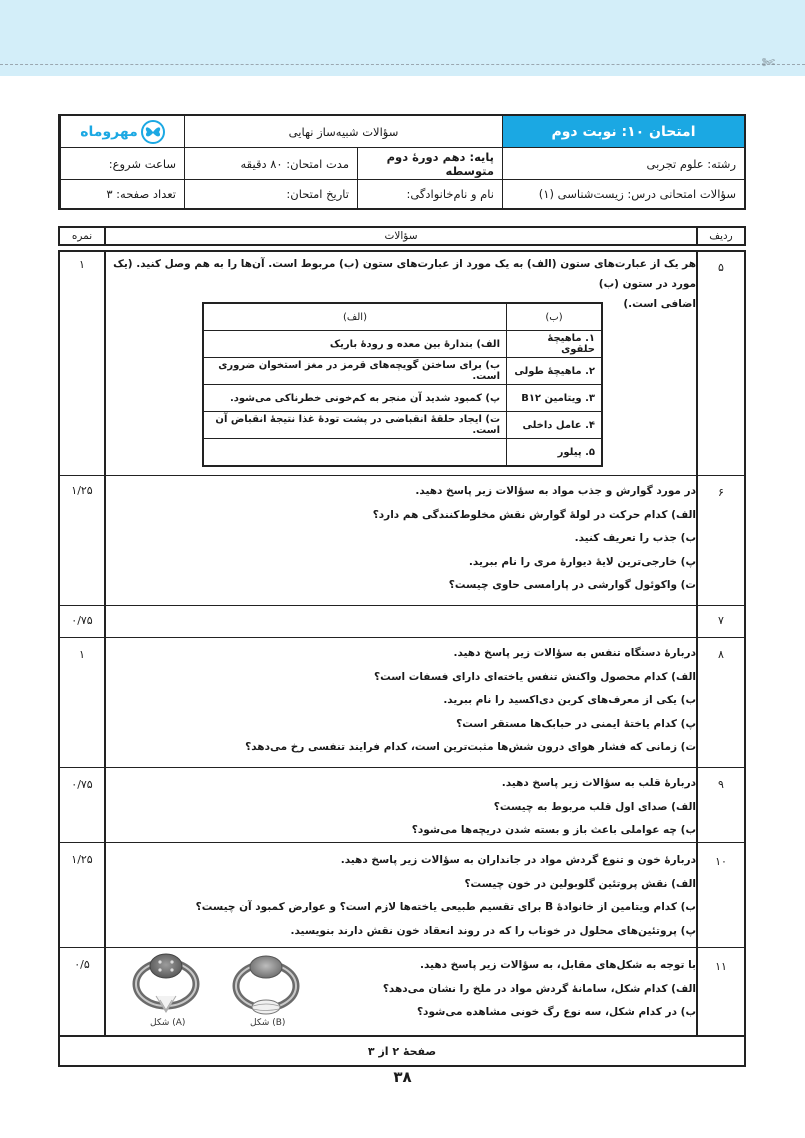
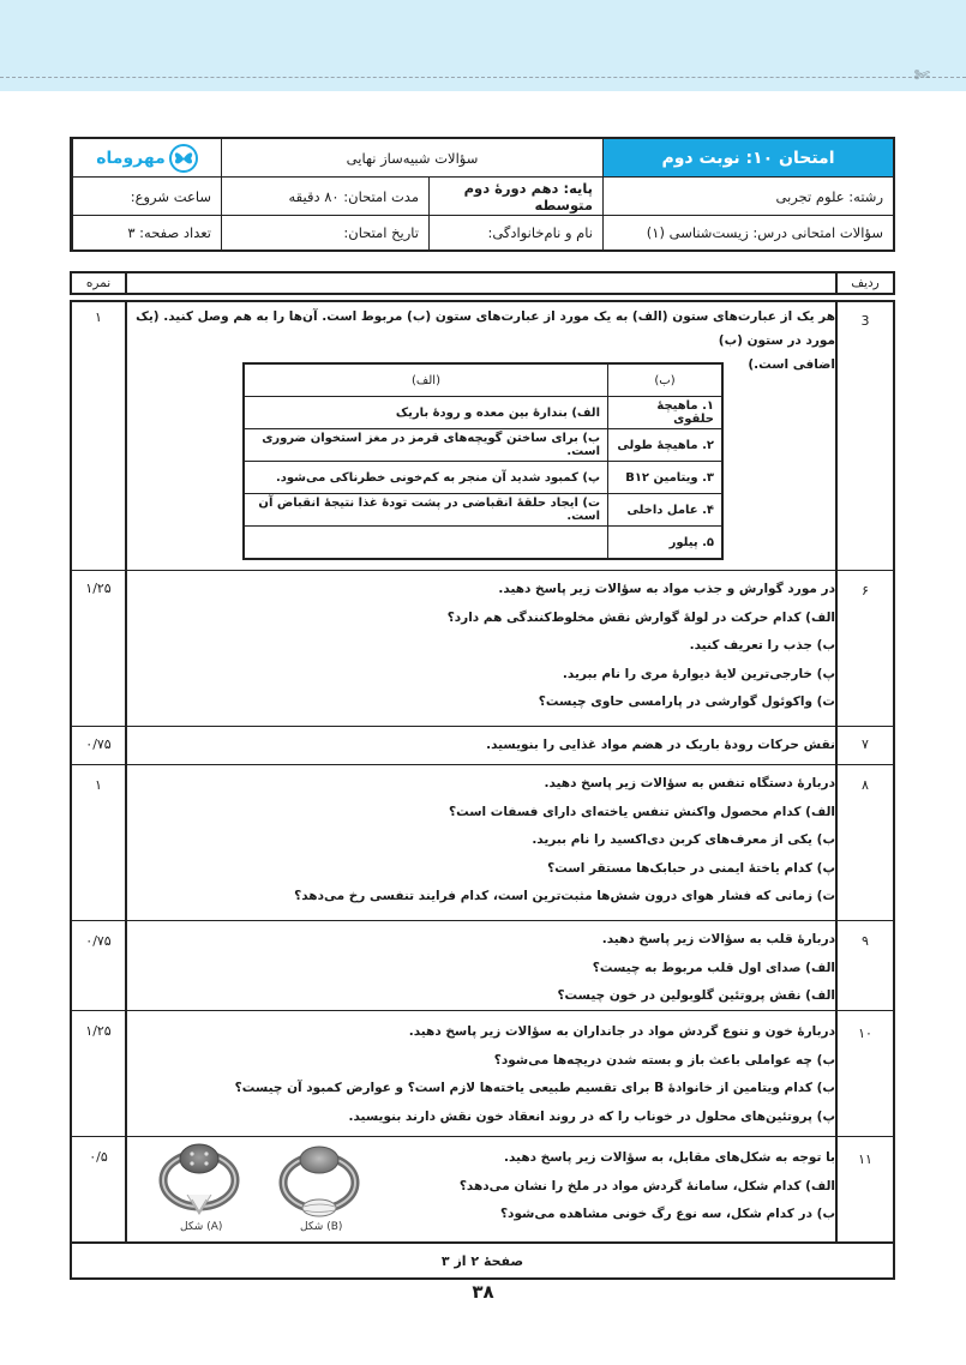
  ✄
  امتحان ۱۰: نوبت دوم
  سؤالات شبیه‌ساز نهایی
  مهروماه
  رشته: علوم تجربی
  پایه: دهم دورهٔ دوم متوسطه
  مدت امتحان: ۸۰ دقیقه
  ساعت شروع:
  سؤالات امتحانی درس: زیست‌شناسی (۱)
  نام و نام‌خانوادگی:
  تاریخ امتحان:
  تعداد صفحه: ۳
  ردیف
- سؤالات
  نمره
- ۵
+ 3
  ۱
  هر یک از عبارت‌های ستون (الف) به یک مورد از عبارت‌های ستون (ب) مربوط است. آن‌ها را به هم وصل کنید. (یک مورد در ستون (ب)
  اضافی است.)
  ۶
  ۱/۲۵
  در مورد گوارش و جذب مواد به سؤالات زیر پاسخ دهید.
  الف) کدام حرکت در لولهٔ گوارش نقش مخلوط‌کنندگی هم دارد؟
  ب) جذب را تعریف کنید.
  پ) خارجی‌ترین لایهٔ دیوارهٔ مری را نام ببرید.
  ت) واکوئول گوارشی در پارامسی حاوی چیست؟
  ۷
  ۰/۷۵
+ نقش حرکات رودهٔ باریک در هضم مواد غذایی را بنویسید.
  ۸
  ۱
  دربارهٔ دستگاه تنفس به سؤالات زیر پاسخ دهید.
  الف) کدام محصول واکنش تنفس یاخته‌ای دارای فسفات است؟
  ب) یکی از معرف‌های کربن دی‌اکسید را نام ببرید.
  پ) کدام یاختهٔ ایمنی در حبابک‌ها مستقر است؟
  ت) زمانی که فشار هوای درون شش‌ها مثبت‌ترین است، کدام فرایند تنفسی رخ می‌دهد؟
  ۹
  ۰/۷۵
  دربارهٔ قلب به سؤالات زیر پاسخ دهید.
  الف) صدای اول قلب مربوط به چیست؟
- ب) چه عواملی باعث باز و بسته شدن دریچه‌ها می‌شود؟
+ الف) نقش پروتئین گلوبولین در خون چیست؟
  ۱۰
  ۱/۲۵
  دربارهٔ خون و تنوع گردش مواد در جانداران به سؤالات زیر پاسخ دهید.
- الف) نقش پروتئین گلوبولین در خون چیست؟
+ ب) چه عواملی باعث باز و بسته شدن دریچه‌ها می‌شود؟
  ب) کدام ویتامین از خانوادهٔ B برای تقسیم طبیعی یاخته‌ها لازم است؟ و عوارض کمبود آن چیست؟
  پ) پروتئین‌های محلول در خوناب را که در روند انعقاد خون نقش دارند بنویسید.
  ۱۱
  ۰/۵
  با توجه به شکل‌های مقابل، به سؤالات زیر پاسخ دهید.
  الف) کدام شکل، سامانهٔ گردش مواد در ملخ را نشان می‌دهد؟
  ب) در کدام شکل، سه نوع رگ خونی مشاهده می‌شود؟
  شکل (B)
  شکل (A)
  صفحهٔ ۲ از ۳
  (الف)	(ب)
  الف) بندارهٔ بین معده و رودهٔ باریک	۱. ماهیچهٔ حلقوی
  ب) برای ساختن گویچه‌های قرمز در مغز استخوان ضروری است.	۲. ماهیچهٔ طولی
  پ) کمبود شدید آن منجر به کمخونی خطرناکی می‌شود.	۳. ویتامین B۱۲
  ت) ایجاد حلقهٔ انقباضی در پشت تودهٔ غذا نتیجهٔ انقباض آن است.	۴. عامل داخلی
  	۵. پیلور
  ۳۸
